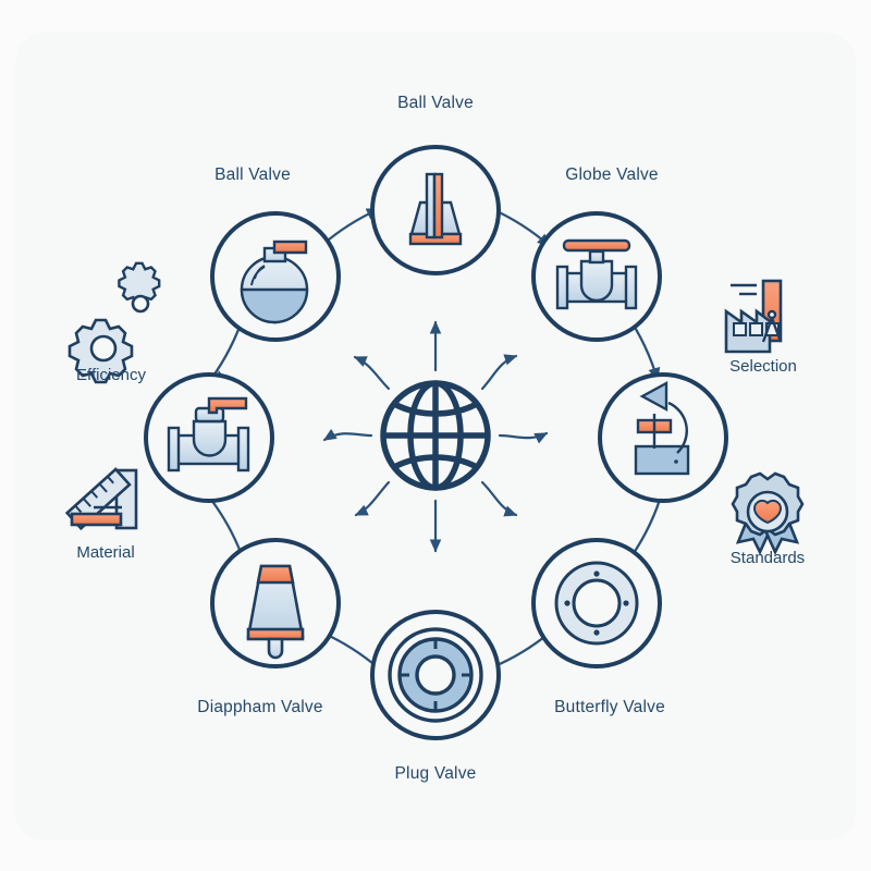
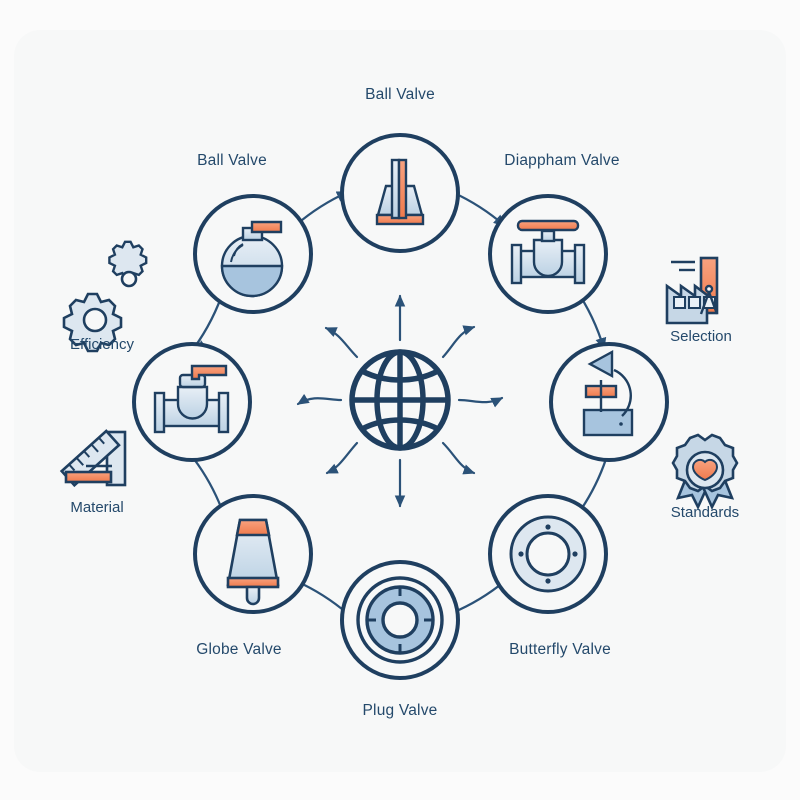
  Ball Valve
  Ball Valve
- Globe Valve
+ Diappham Valve
  Butterfly Valve
  Plug Valve
- Diappham Valve
+ Globe Valve
  Efficiency
  Material
  Selection
  Standards
